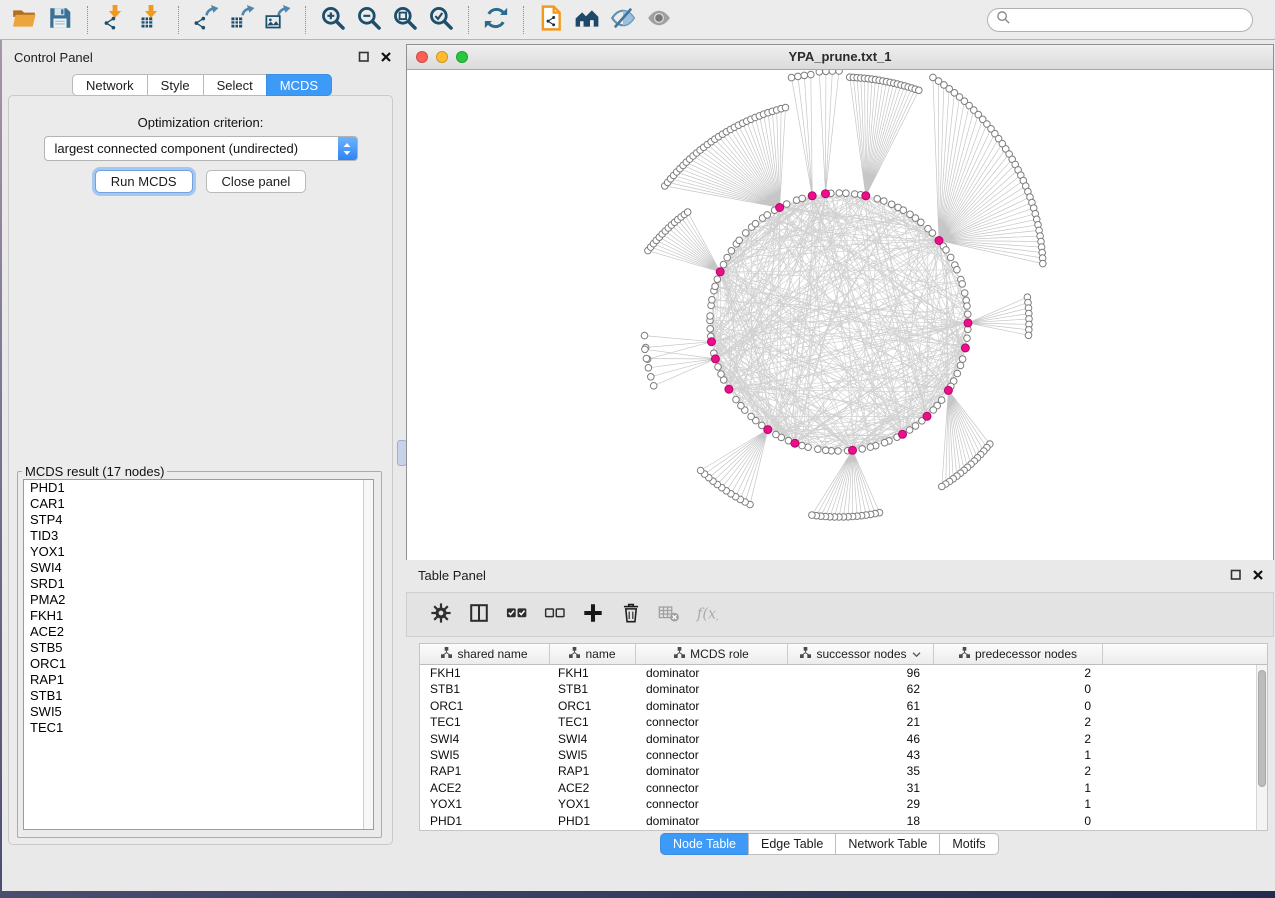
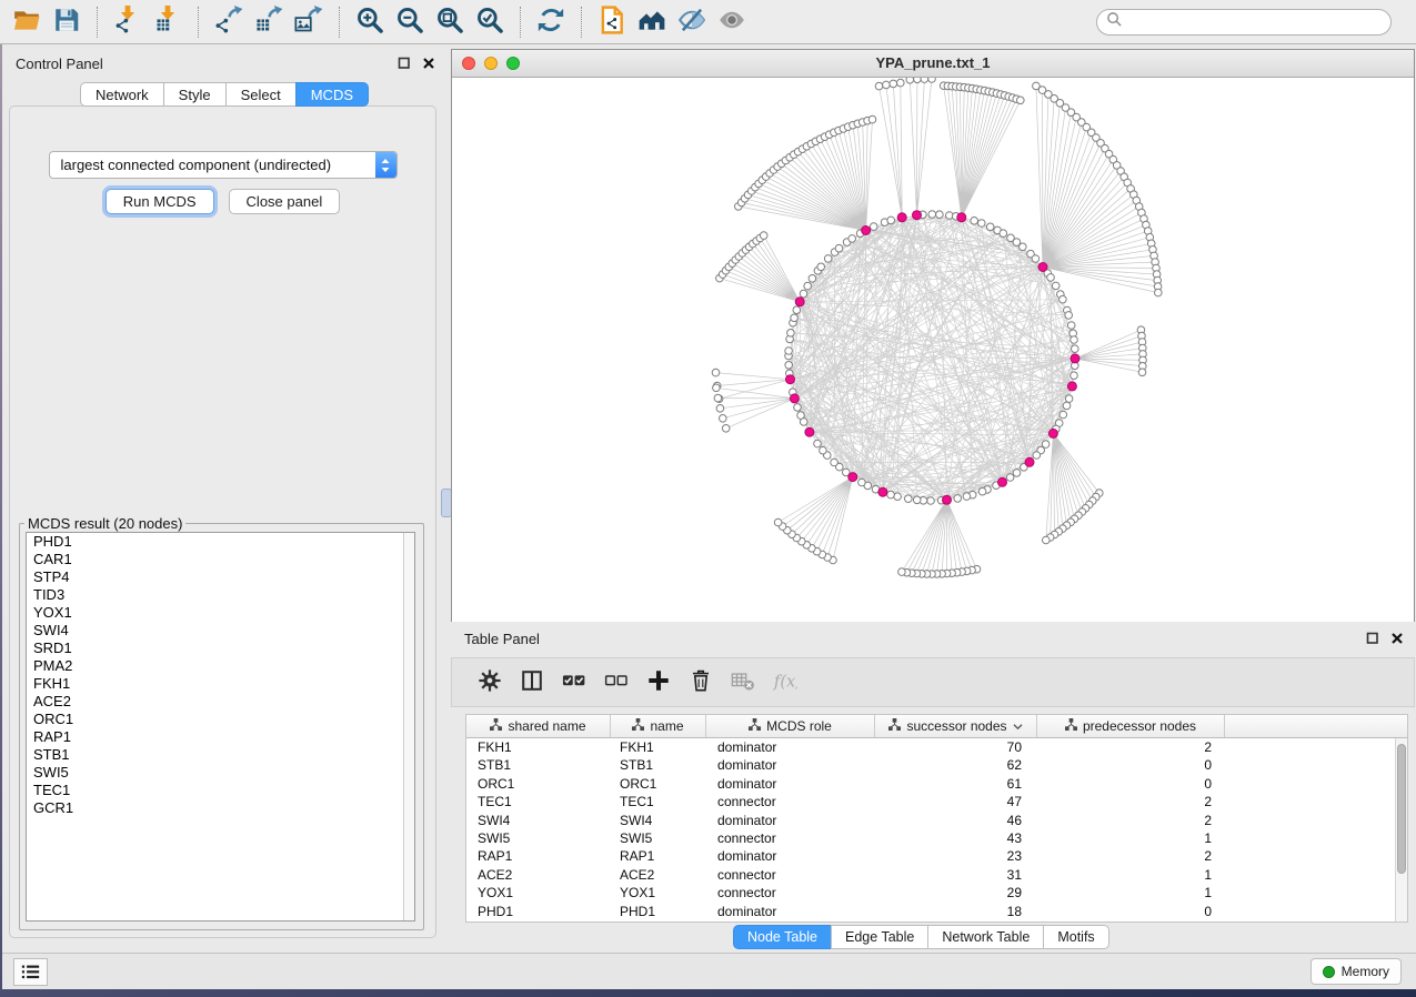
  Control Panel
  Network
  Style
  Select
  MCDS
- Optimization criterion:
  largest connected component (undirected)
  Run MCDS
  Close panel
- MCDS result (17 nodes)
+ MCDS result (20 nodes)
  PHD1
  CAR1
  STP4
  TID3
  YOX1
  SWI4
  SRD1
  PMA2
  FKH1
  ACE2
- STB5
  ORC1
  RAP1
  STB1
  SWI5
  TEC1
+ GCR1
  YPA_prune.txt_1
  Table Panel
  f(x
  shared name
  name
  MCDS role
  successor nodes
  predecessor nodes
  FKH1
  FKH1
  dominator
- 96
+ 70
  2
  STB1
  STB1
  dominator
  62
  0
  ORC1
  ORC1
  dominator
  61
  0
  TEC1
  TEC1
  connector
- 21
+ 47
  2
  SWI4
  SWI4
  dominator
  46
  2
  SWI5
  SWI5
  connector
  43
  1
  RAP1
  RAP1
  dominator
- 35
+ 23
  2
  ACE2
  ACE2
  connector
  31
  1
  YOX1
  YOX1
  connector
  29
  1
  PHD1
  PHD1
  dominator
  18
  0
  Node Table
  Edge Table
  Network Table
  Motifs
+ Memory
